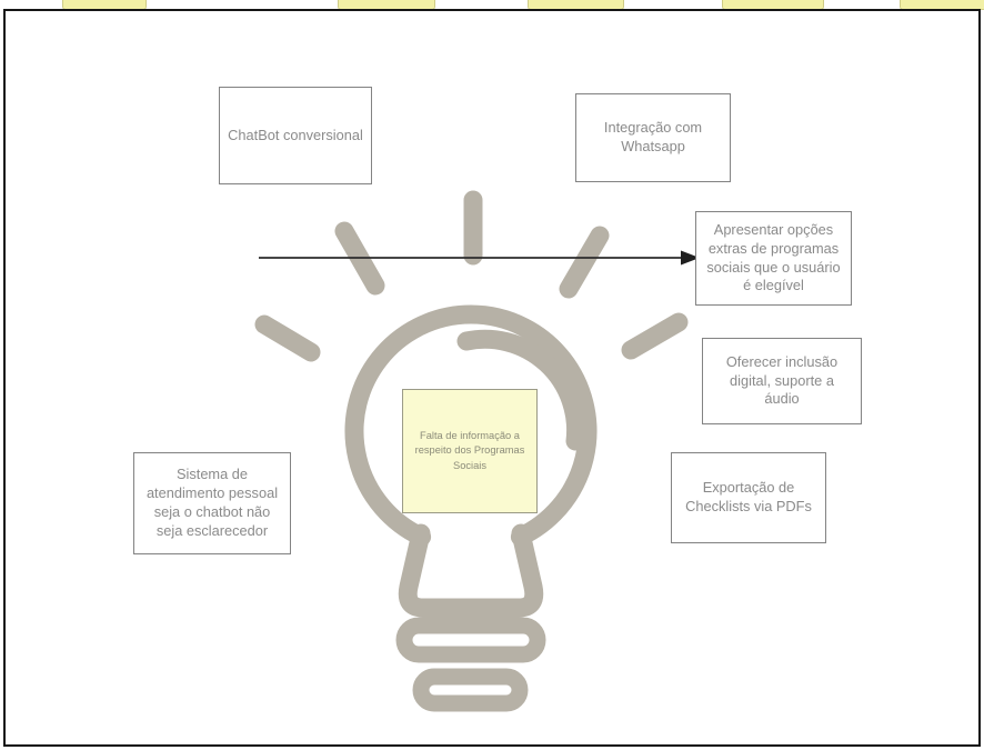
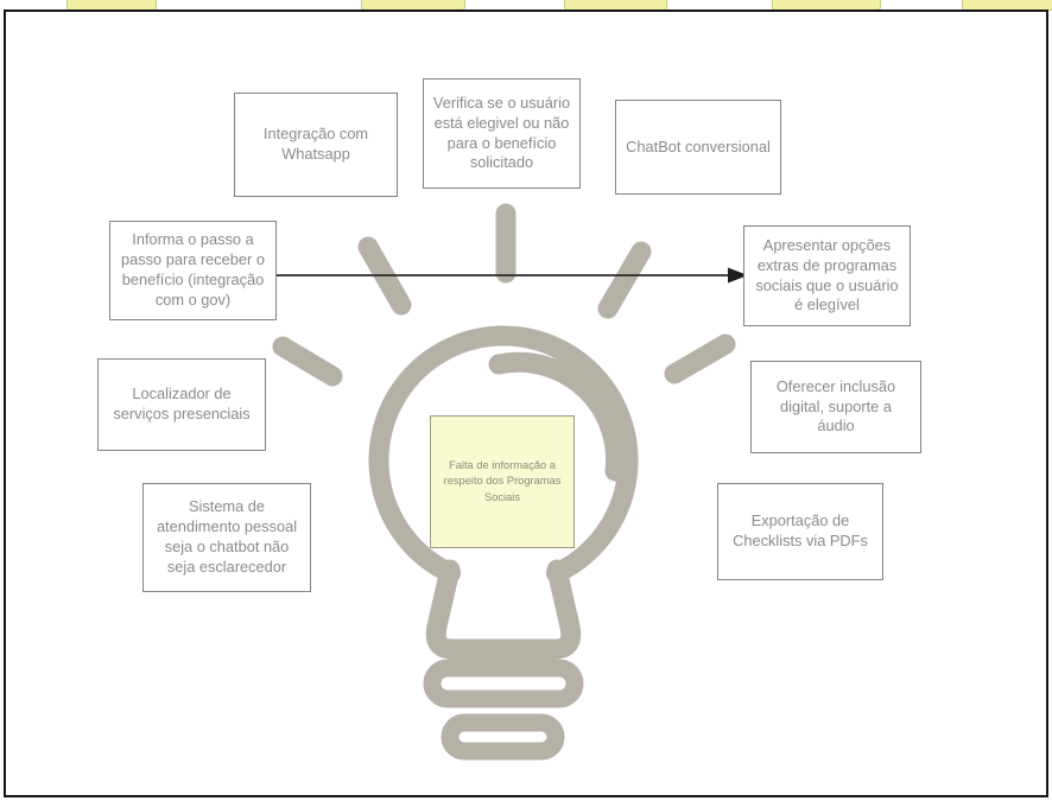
- ChatBot conversional
+ Integração com Whatsapp
+ Verifica se o usuário está elegivel ou não para o benefício solicitado
- Integração com Whatsapp
+ ChatBot conversional
+ Informa o passo a passo para receber o benefício (integração com o gov)
  Apresentar opções extras de programas sociais que o usuário é elegível
+ Localizador de serviços presenciais
  Oferecer inclusão digital, suporte a áudio
  Sistema de atendimento pessoal seja o chatbot não seja esclarecedor
  Exportação de Checklists via PDFs
  Falta de informação a respeito dos Programas Sociais
